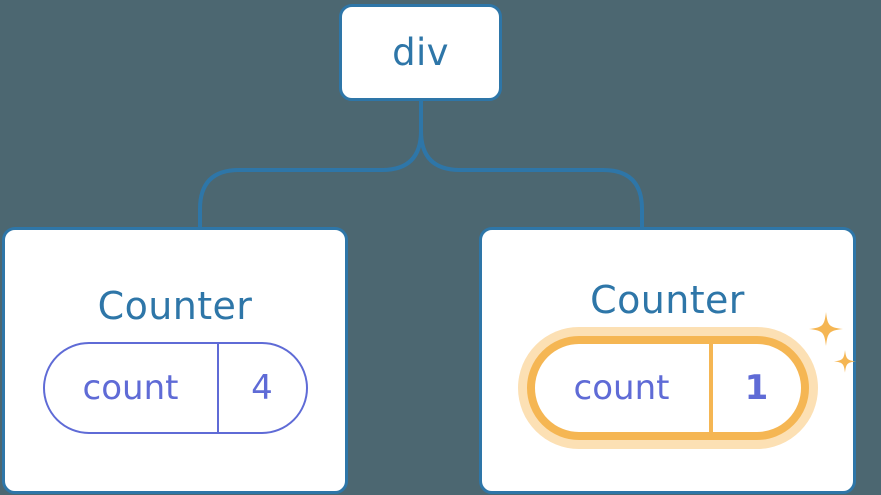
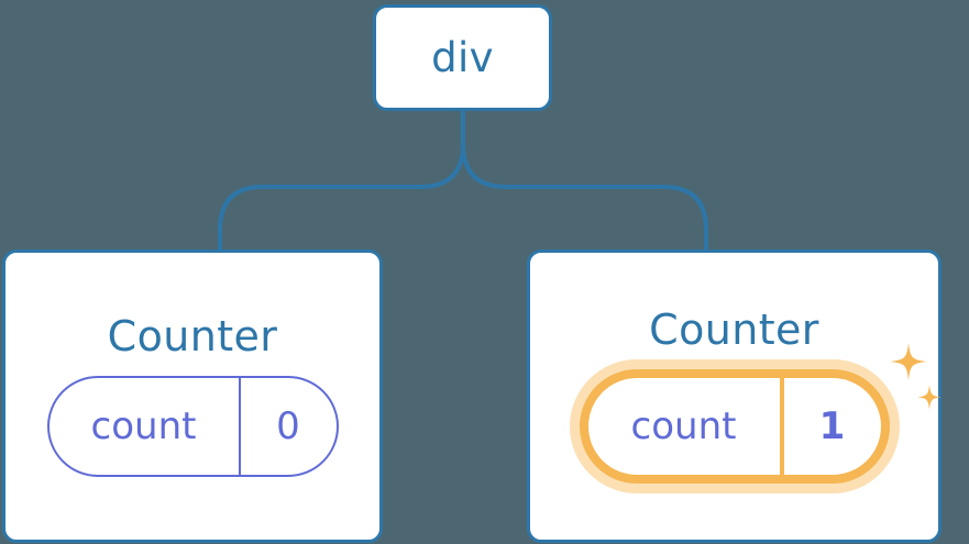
  div
  Counter
  count
- 4
+ 0
  Counter
  count
  1
